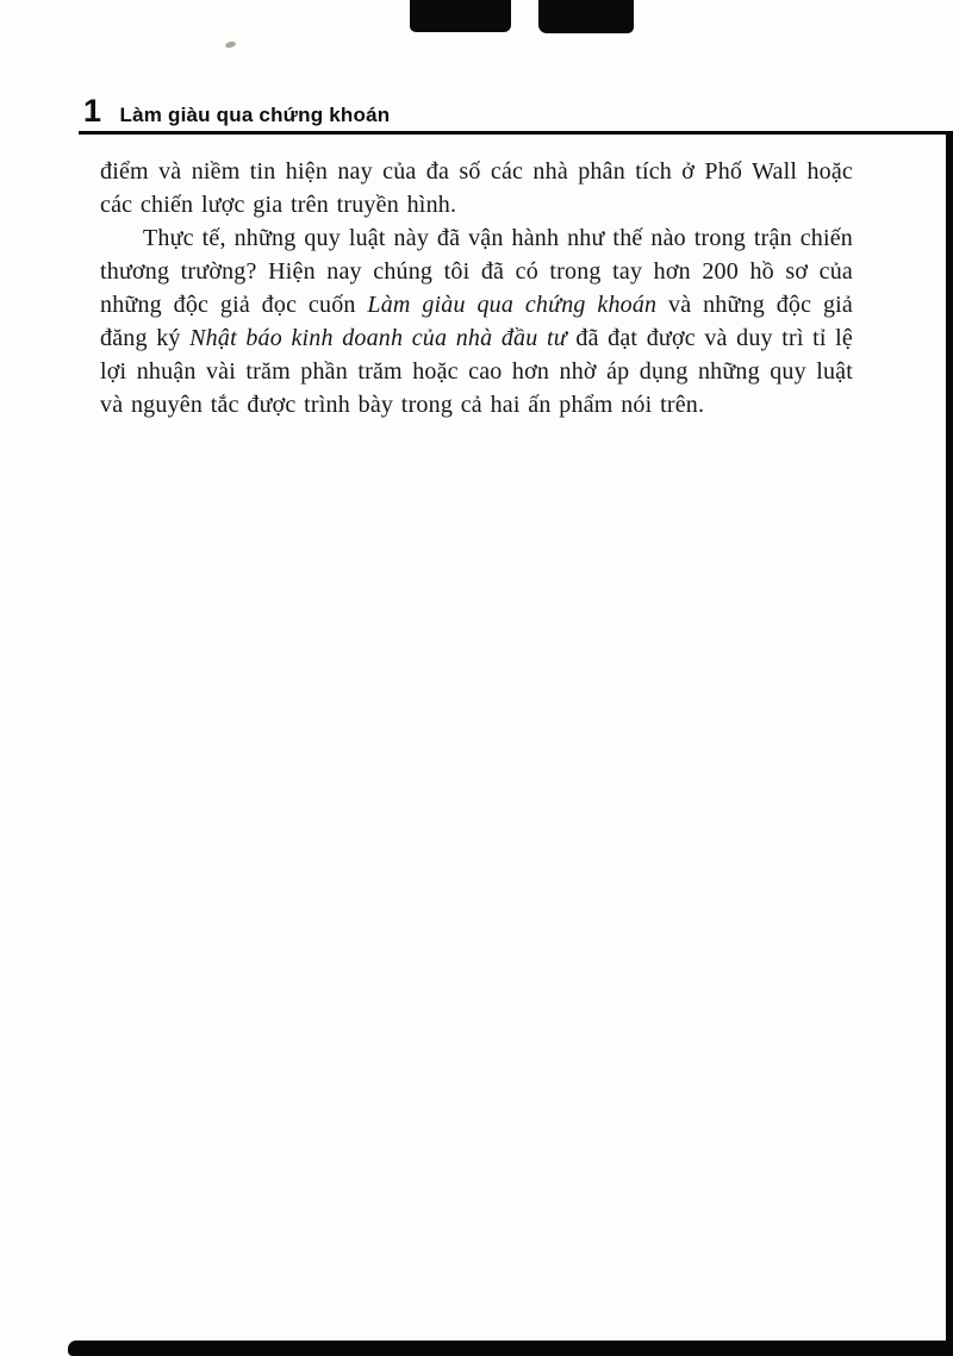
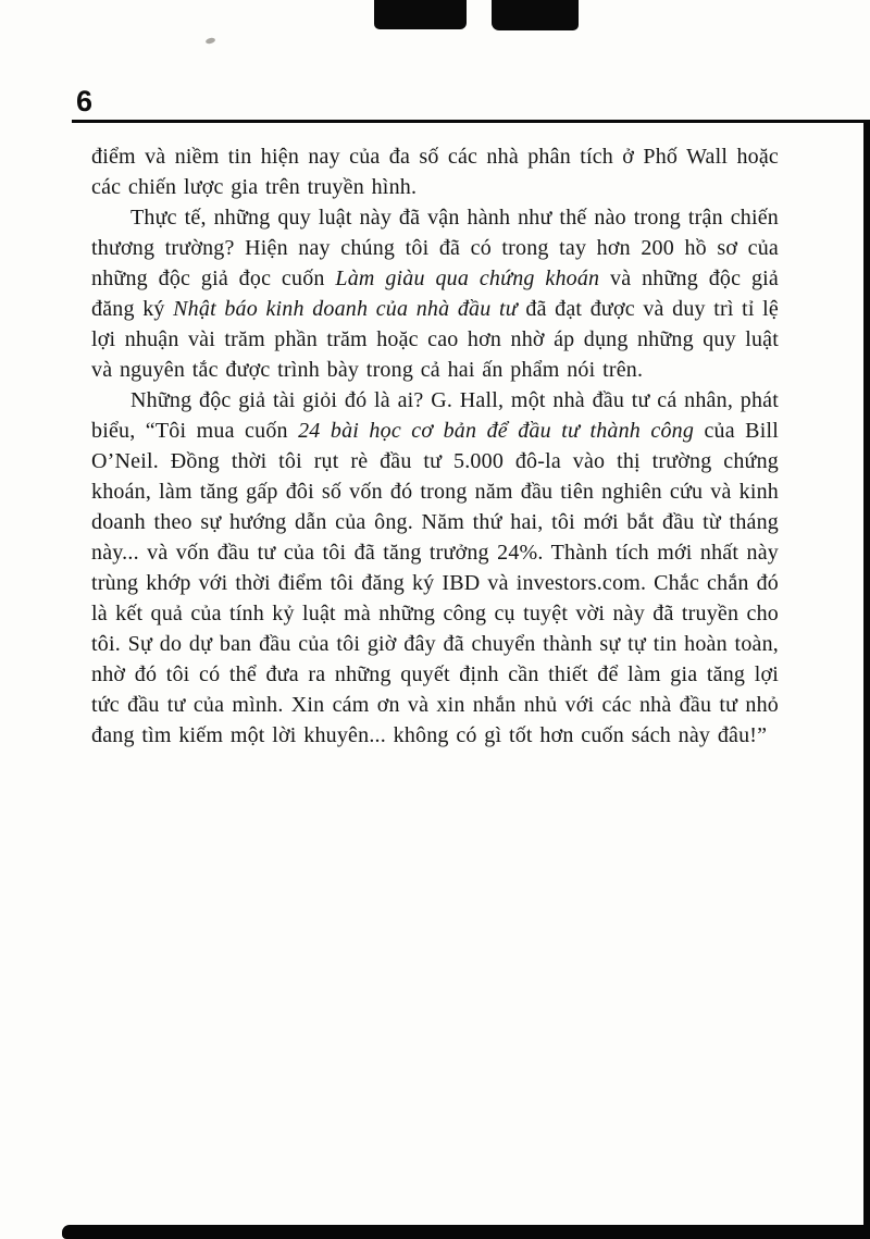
- 1
+ 6
- Làm giàu qua chứng khoán
  điểm và niềm tin hiện nay của đa số các nhà phân tích ở Phố Wall hoặc các chiến lược gia trên truyền hình.
  Thực tế, những quy luật này đã vận hành như thế nào trong trận chiến thương trường? Hiện nay chúng tôi đã có trong tay hơn 200 hồ sơ của những độc giả đọc cuốn Làm giàu qua chứng khoán và những độc giả đăng ký Nhật báo kinh doanh của nhà đầu tư đã đạt được và duy trì tỉ lệ lợi nhuận vài trăm phần trăm hoặc cao hơn nhờ áp dụng những quy luật và nguyên tắc được trình bày trong cả hai ấn phẩm nói trên.
+ Những độc giả tài giỏi đó là ai? G. Hall, một nhà đầu tư cá nhân, phát biểu, “Tôi mua cuốn 24 bài học cơ bản để đầu tư thành công của Bill O’Neil. Đồng thời tôi rụt rè đầu tư 5.000 đô-la vào thị trường chứng khoán, làm tăng gấp đôi số vốn đó trong năm đầu tiên nghiên cứu và kinh doanh theo sự hướng dẫn của ông. Năm thứ hai, tôi mới bắt đầu từ tháng này... và vốn đầu tư của tôi đã tăng trưởng 24%. Thành tích mới nhất này trùng khớp với thời điểm tôi đăng ký IBD và investors.com. Chắc chắn đó là kết quả của tính kỷ luật mà những công cụ tuyệt vời này đã truyền cho tôi. Sự do dự ban đầu của tôi giờ đây đã chuyển thành sự tự tin hoàn toàn, nhờ đó tôi có thể đưa ra những quyết định cần thiết để làm gia tăng lợi tức đầu tư của mình. Xin cám ơn và xin nhắn nhủ với các nhà đầu tư nhỏ đang tìm kiếm một lời khuyên... không có gì tốt hơn cuốn sách này đâu!”
